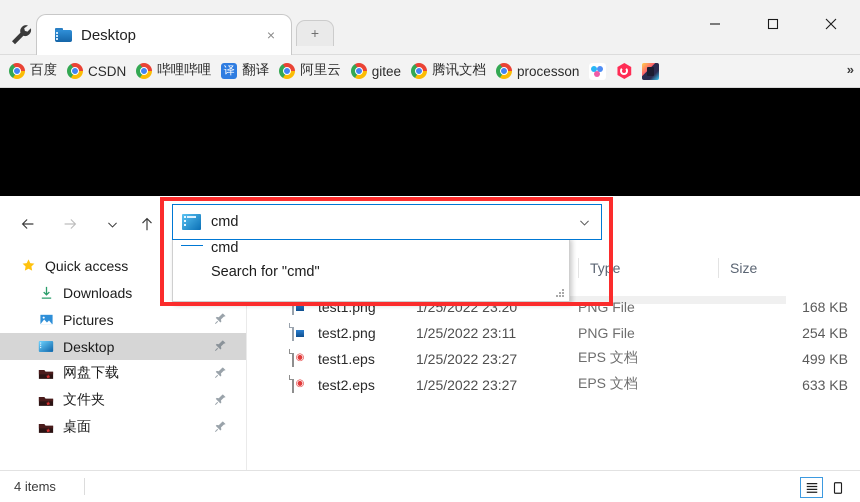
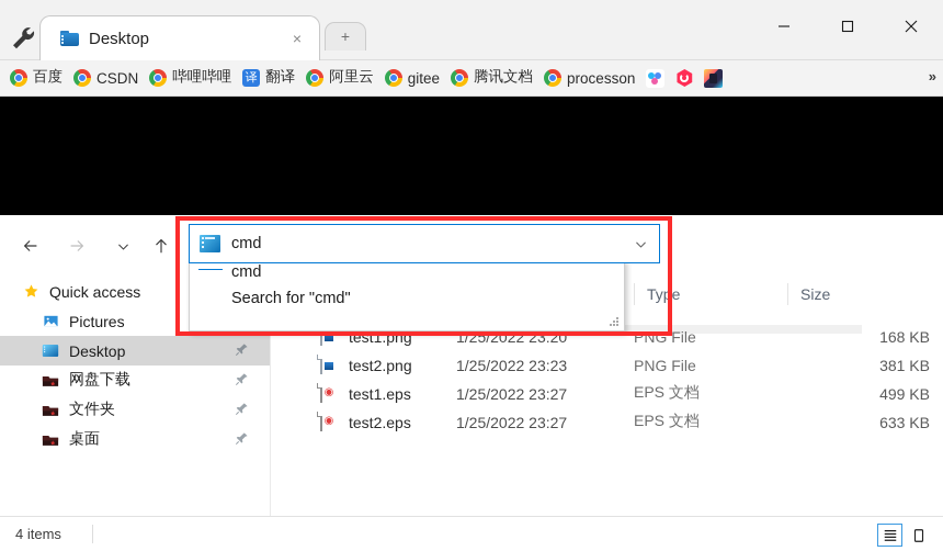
  Desktop
  ×
  +
  百度
  CSDN
  哔哩哔哩
  译
  翻译
  阿里云
  gitee
  腾讯文档
  processon
  »
  cmd
  cmd
  Search for "cmd"
  Quick access
- Downloads
  Pictures
  Desktop
  网盘下载
  文件夹
  桌面
  Type
  Size
  test1.png
  1/25/2022 23:20
  PNG File
  168 KB
  test2.png
- 1/25/2022 23:11
+ 1/25/2022 23:23
  PNG File
- 254 KB
+ 381 KB
  ◉
  test1.eps
  1/25/2022 23:27
  EPS 文档
  499 KB
  ◉
  test2.eps
  1/25/2022 23:27
  EPS 文档
  633 KB
  4 items
